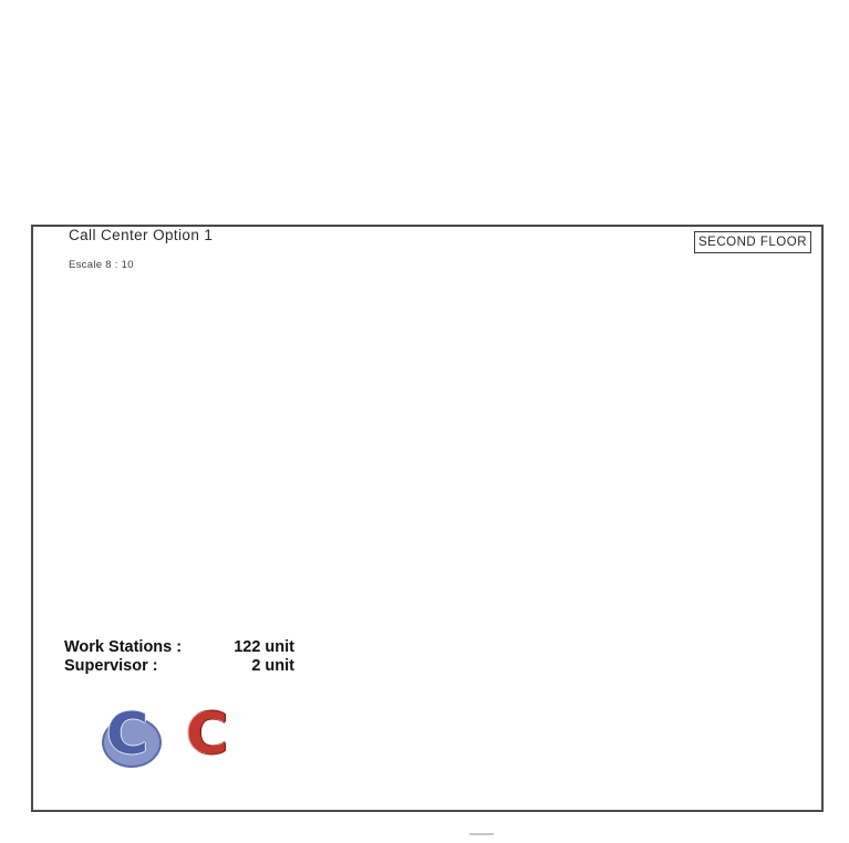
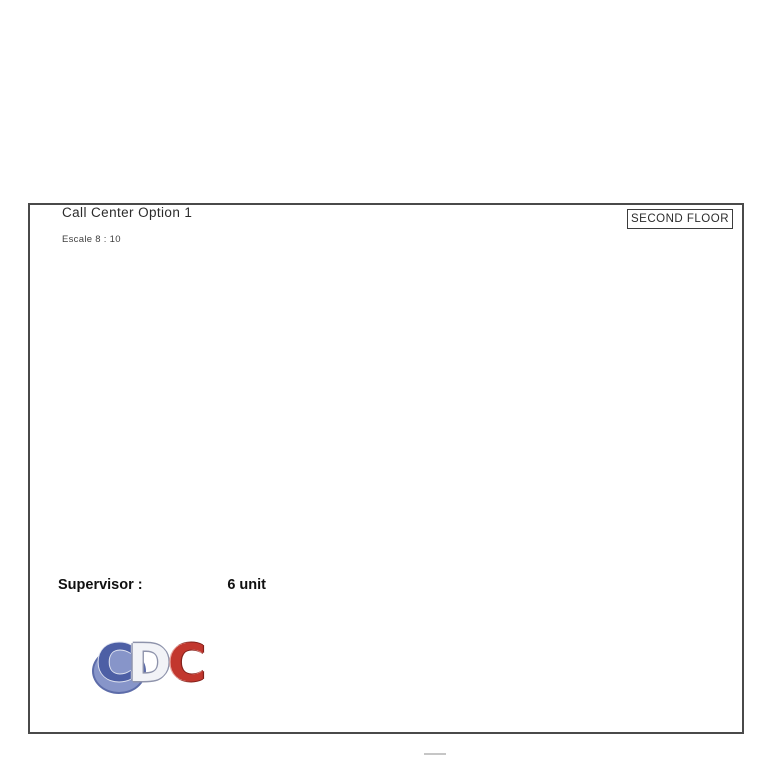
  Call Center Option 1
  Escale 8 : 10
  SECOND FLOOR
- Work Stations :
- 122 unit
  Supervisor :
- 2 unit
+ 6 unit
  C
+ D
  C
